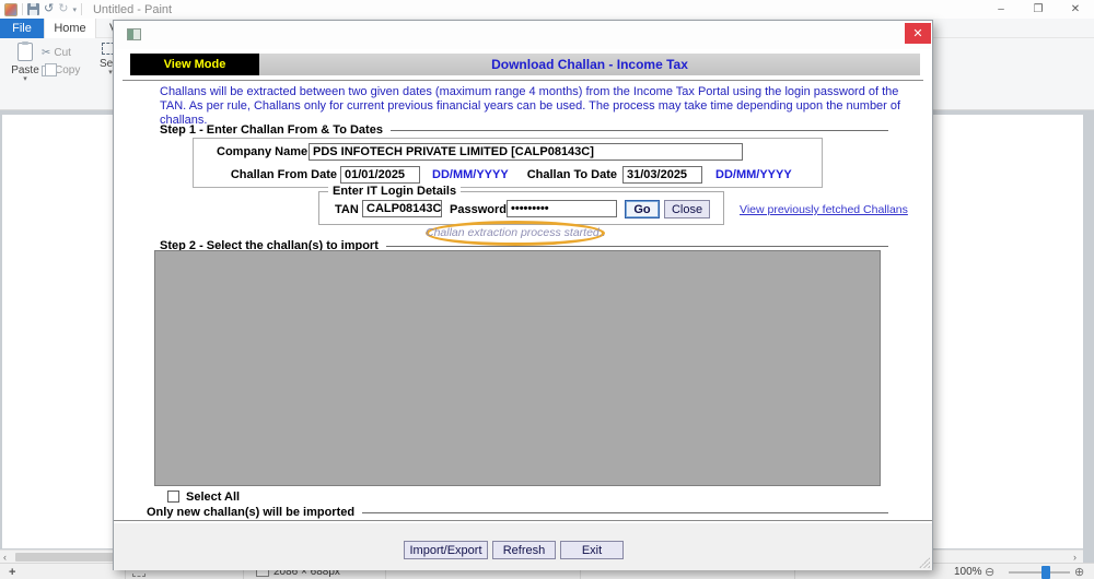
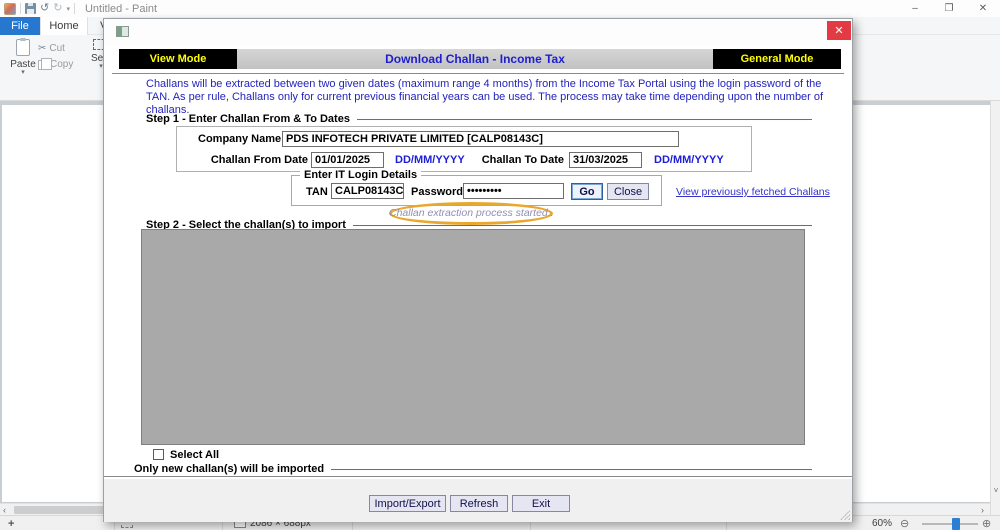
  ↺
  ↻
  Untitled - Paint
  –
  ❐
  ✕
  File
  Home
  Paste
  ✂
  Cut
  Copy
+ ˅
  ‹
  ›
  +
  2086 × 688px
- 100%
+ 60%
  ⊖
  ⊕
  ✕
  View Mode
  Download Challan - Income Tax
+ General Mode
  Challans will be extracted between two given dates (maximum range 4 months) from the Income Tax Portal using the login password of the TAN. As per rule, Challans only for current previous financial years can be used. The process may take time depending upon the number of challans.
  Step 1 - Enter Challan From & To Dates
  Company Name
  PDS INFOTECH PRIVATE LIMITED [CALP08143C]
  Challan From Date
  01/01/2025
  DD/MM/YYYY
  Challan To Date
  31/03/2025
  DD/MM/YYYY
  Enter IT Login Details
  TAN
  CALP08143C
  Password
  •••••••••
  Go
  Close
  View previously fetched Challans
  Challan extraction process started..
  Step 2 - Select the challan(s) to import
  Select All
  Only new challan(s) will be imported
  Import/Export
  Refresh
  Exit
